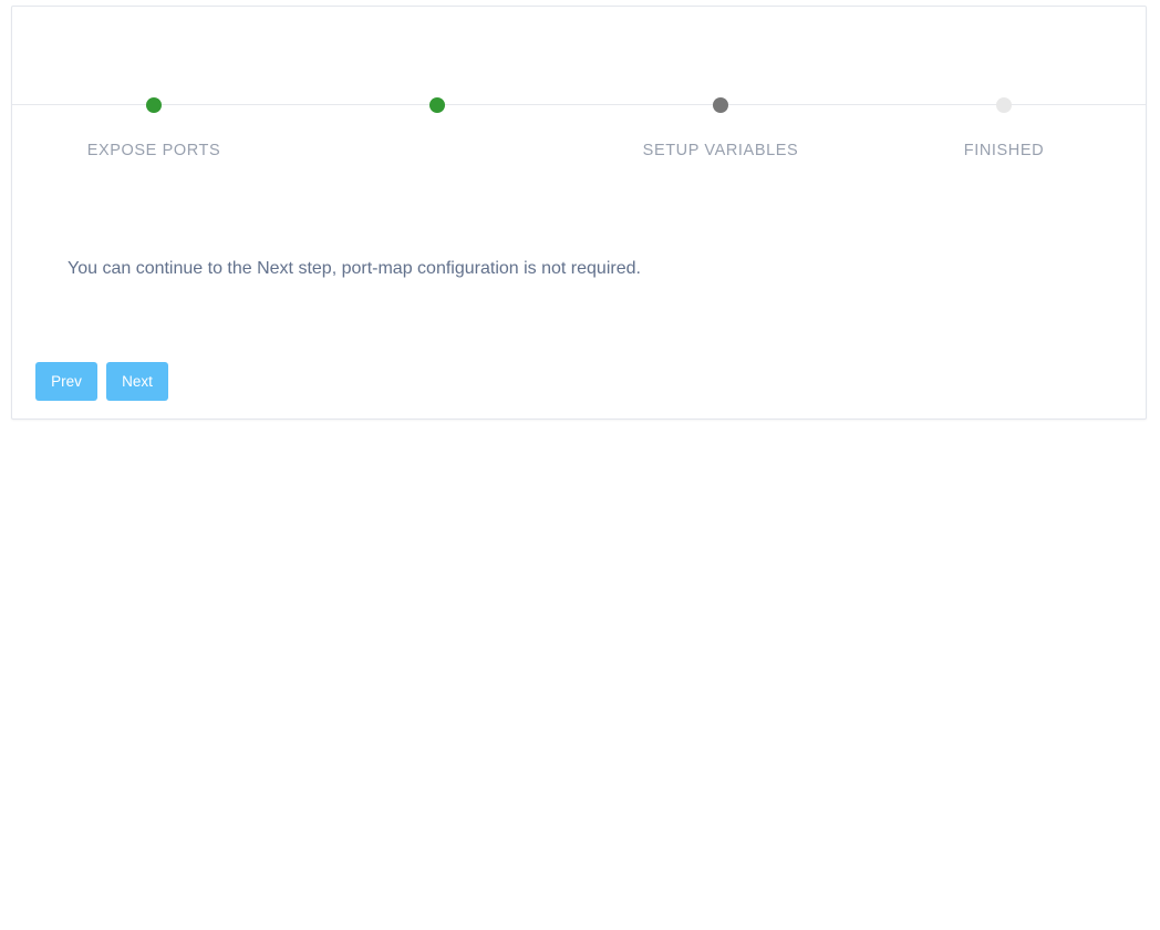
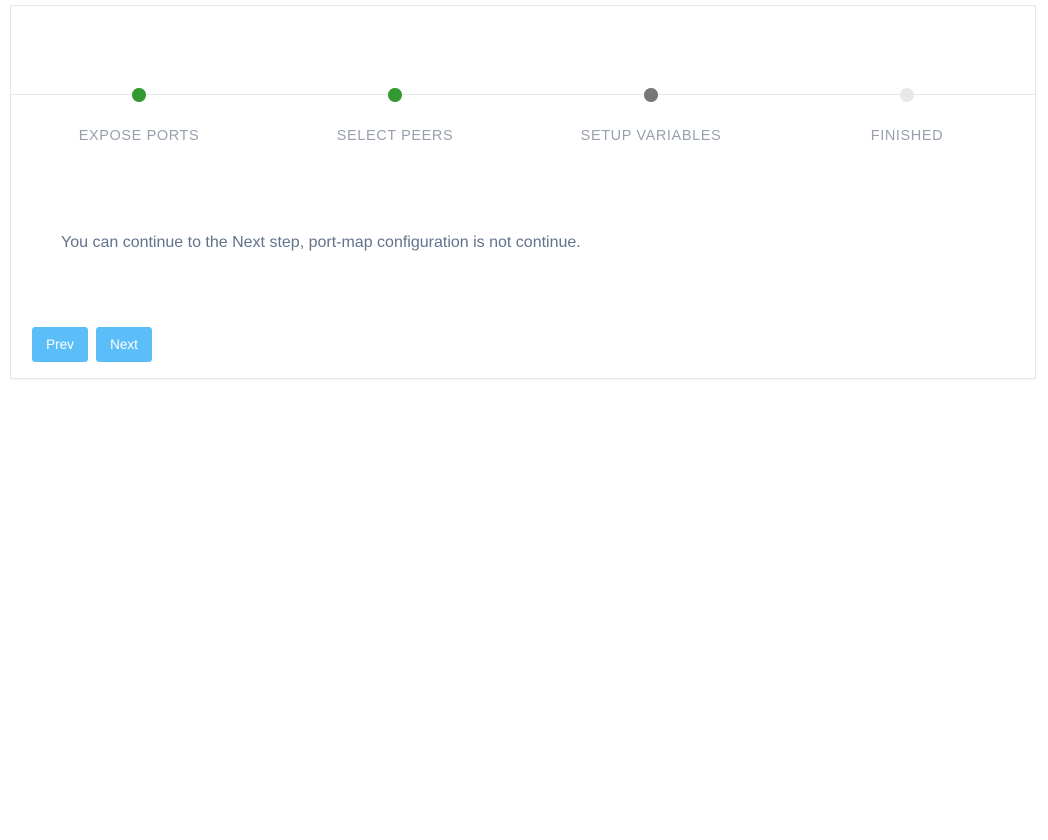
  EXPOSE PORTS
+ SELECT PEERS
  SETUP VARIABLES
  FINISHED
- You can continue to the Next step, port-map configuration is not required.
+ You can continue to the Next step, port-map configuration is not continue.
  Prev
  Next
